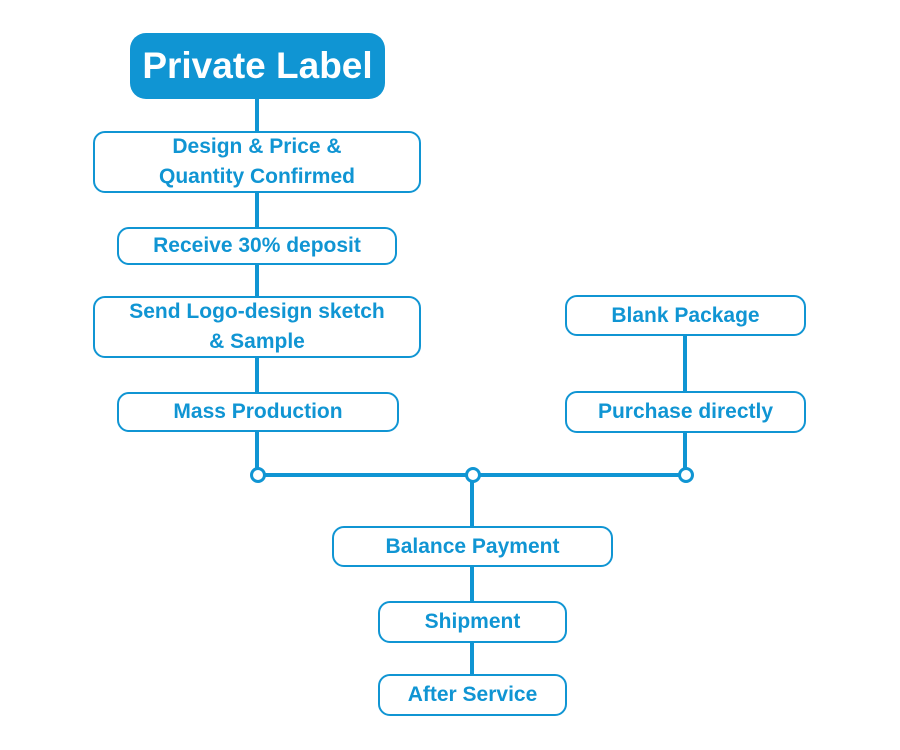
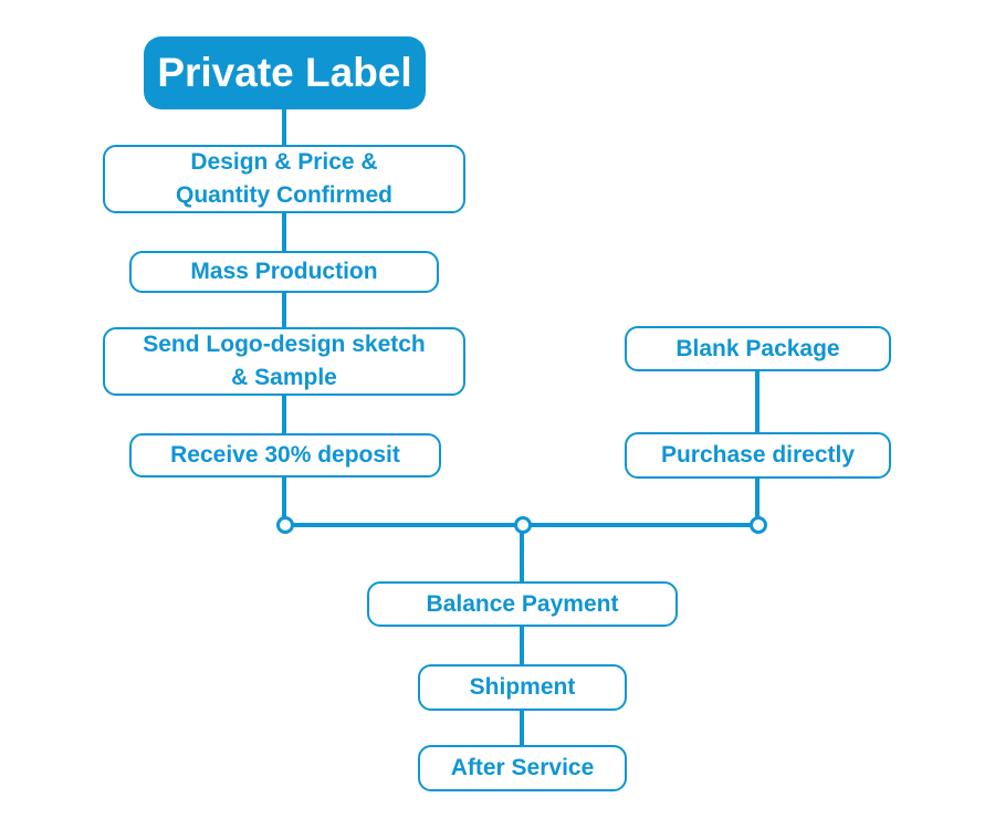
  Private Label
  Design & Price &
  Quantity Confirmed
- Receive 30% deposit
+ Mass Production
  Send Logo-design sketch
  & Sample
- Mass Production
+ Receive 30% deposit
  Blank Package
  Purchase directly
  Balance Payment
  Shipment
  After Service
